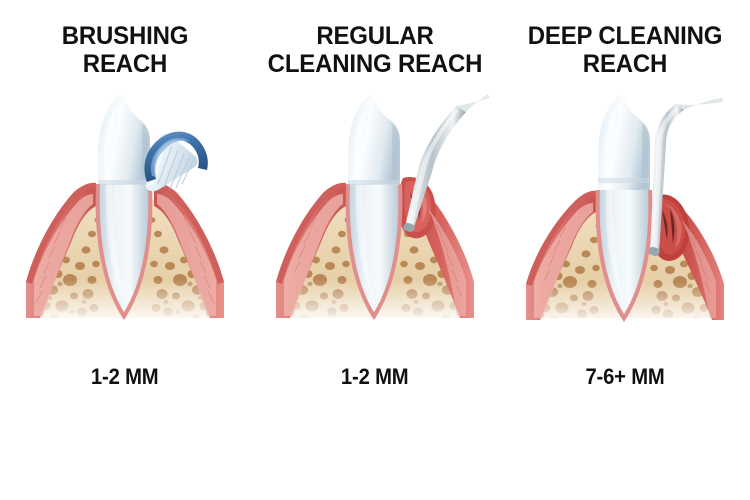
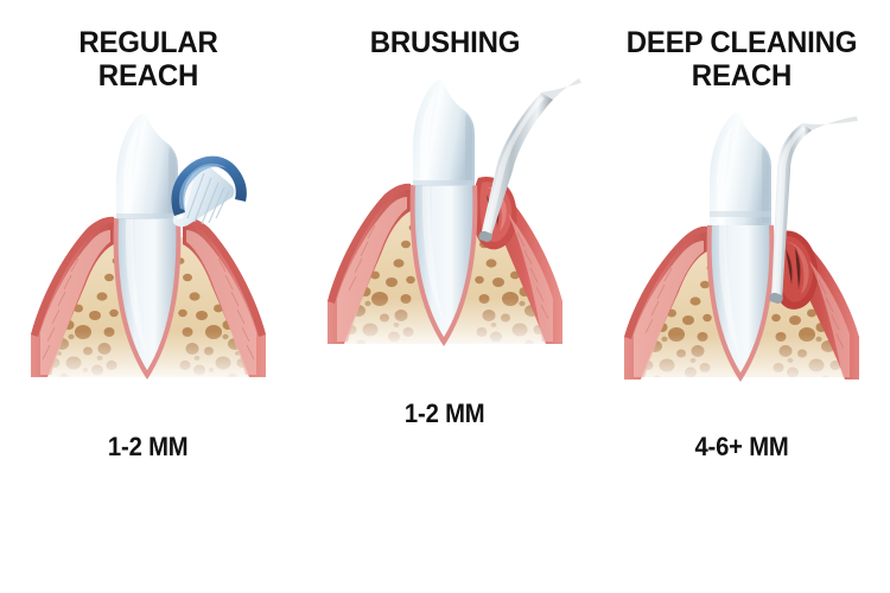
- BRUSHING
+ REGULAR
  REACH
  1-2 MM
- REGULAR
+ BRUSHING
- CLEANING REACH
  1-2 MM
  DEEP CLEANING
  REACH
- 7-6+ MM
+ 4-6+ MM
